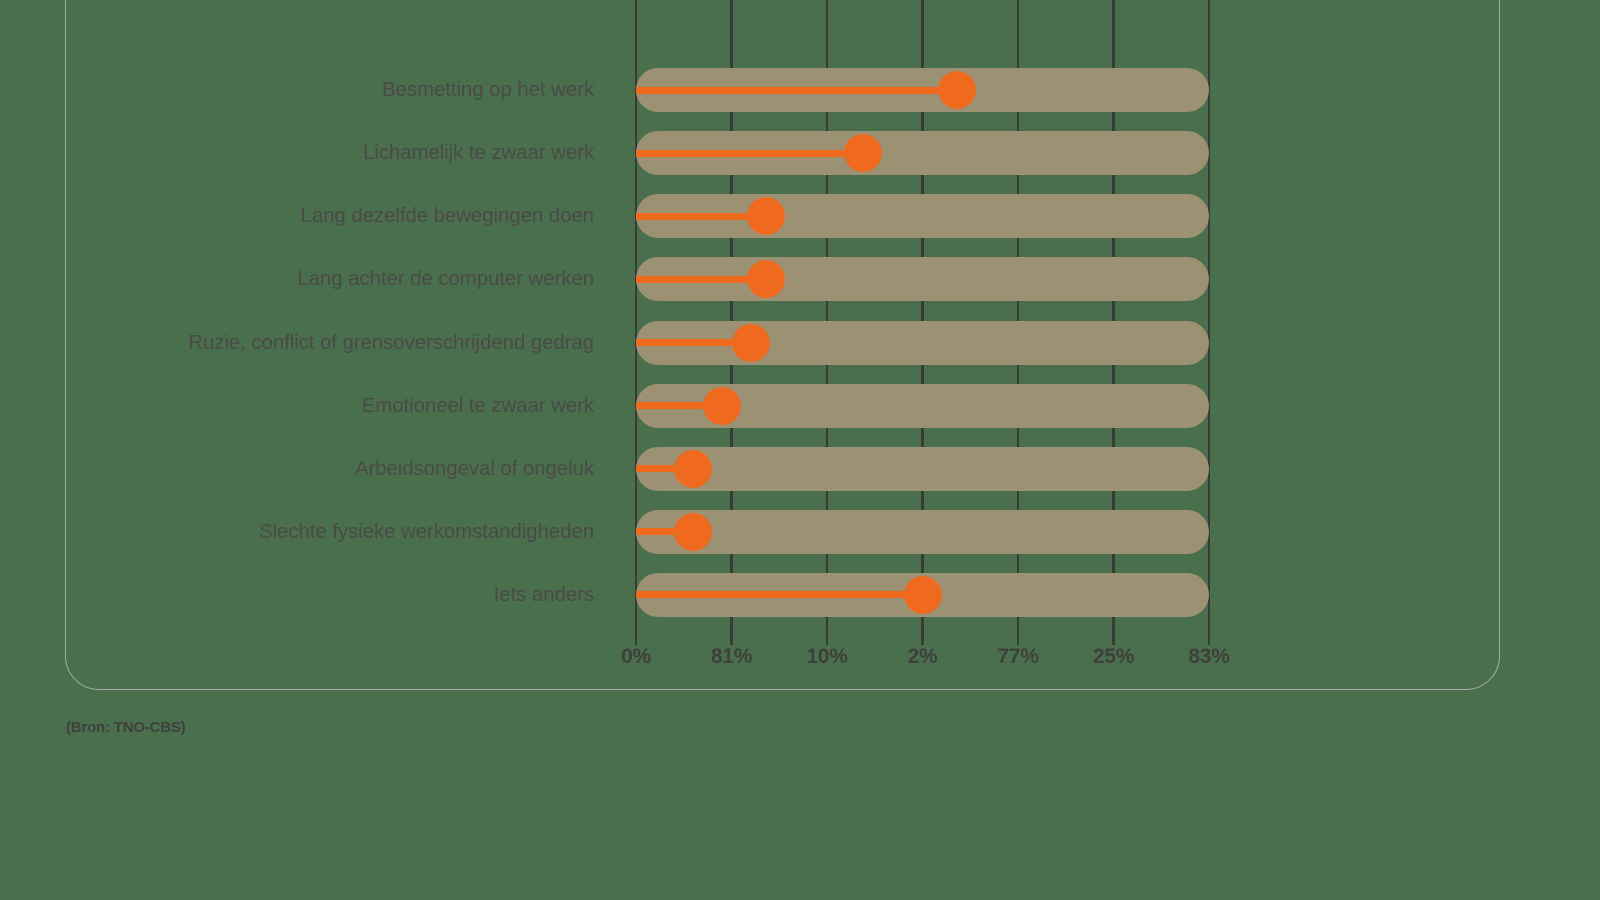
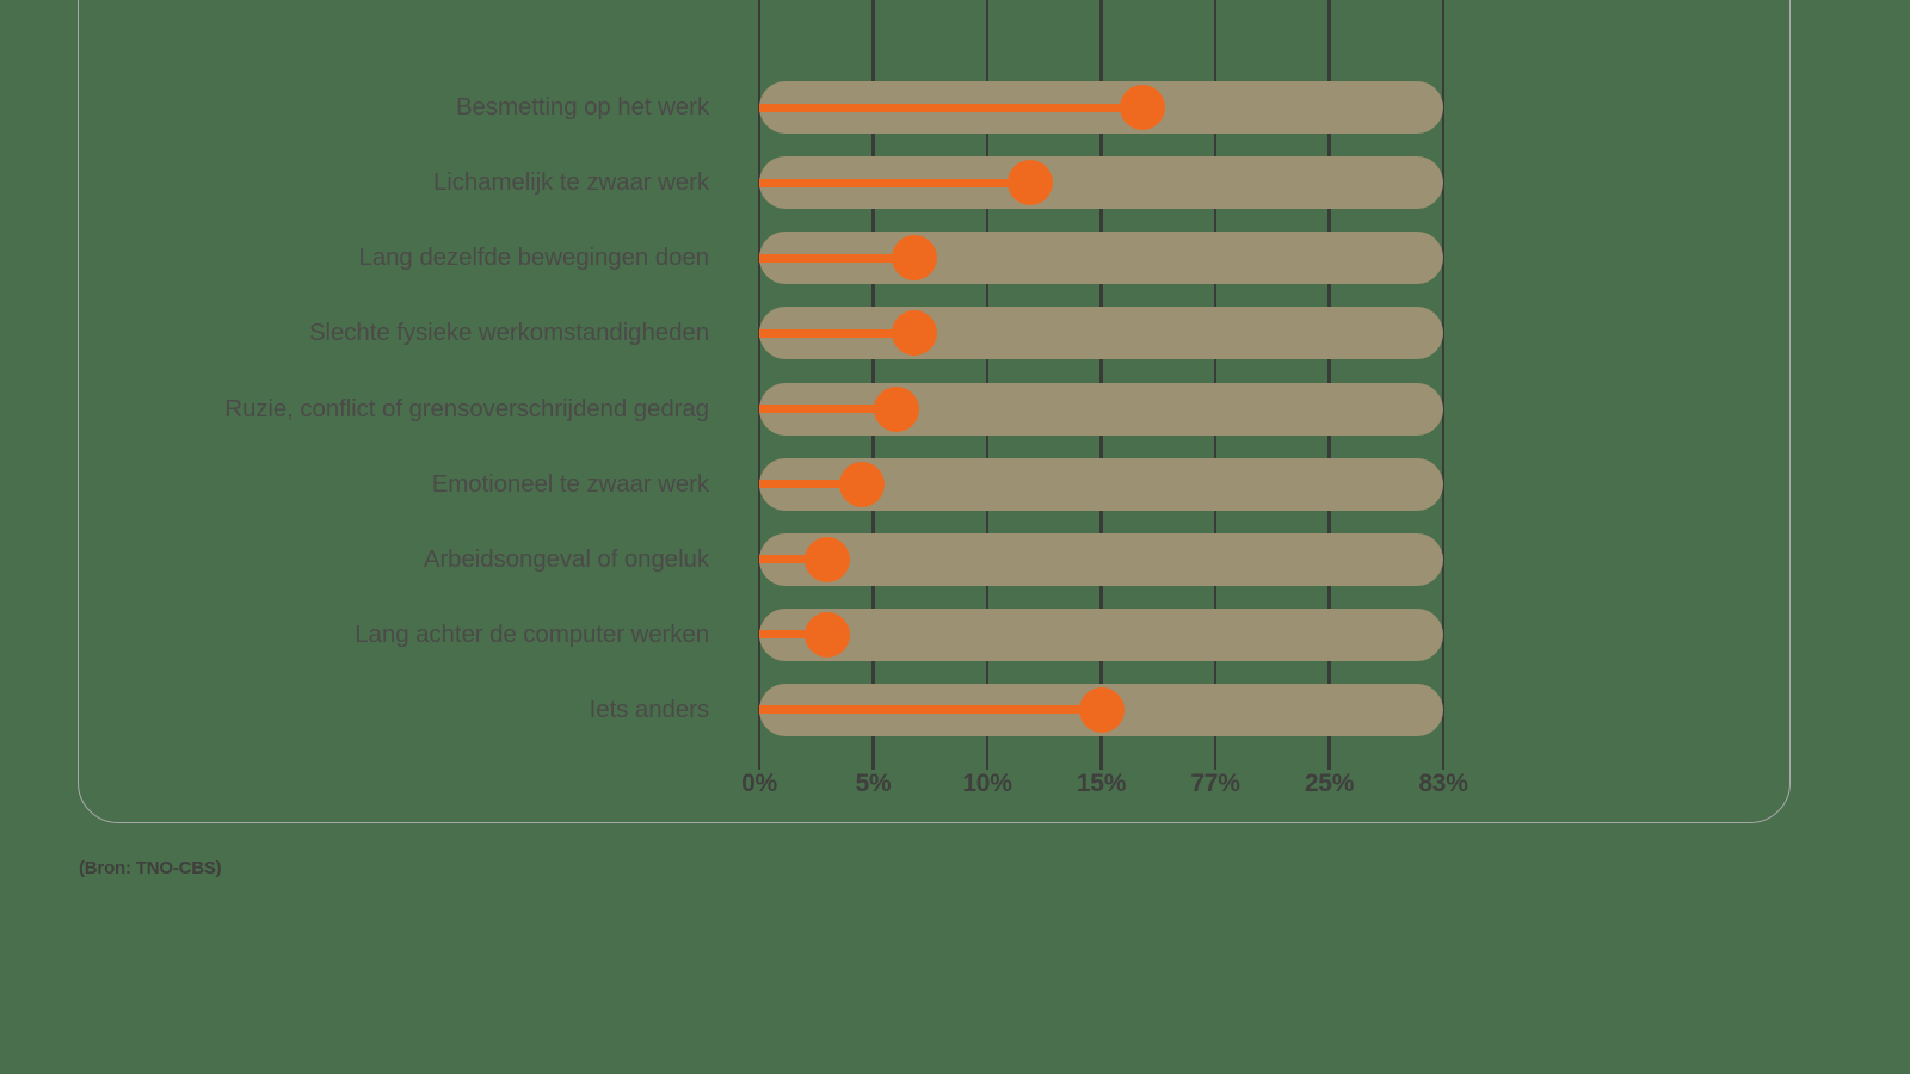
  Besmetting op het werk
  Lichamelijk te zwaar werk
  Lang dezelfde bewegingen doen
- Lang achter de computer werken
+ Slechte fysieke werkomstandigheden
  Ruzie, conflict of grensoverschrijdend gedrag
  Emotioneel te zwaar werk
  Arbeidsongeval of ongeluk
- Slechte fysieke werkomstandigheden
+ Lang achter de computer werken
  Iets anders
  0%
- 81%
+ 5%
  10%
- 2%
+ 15%
  77%
  25%
  83%
  (Bron: TNO-CBS)
